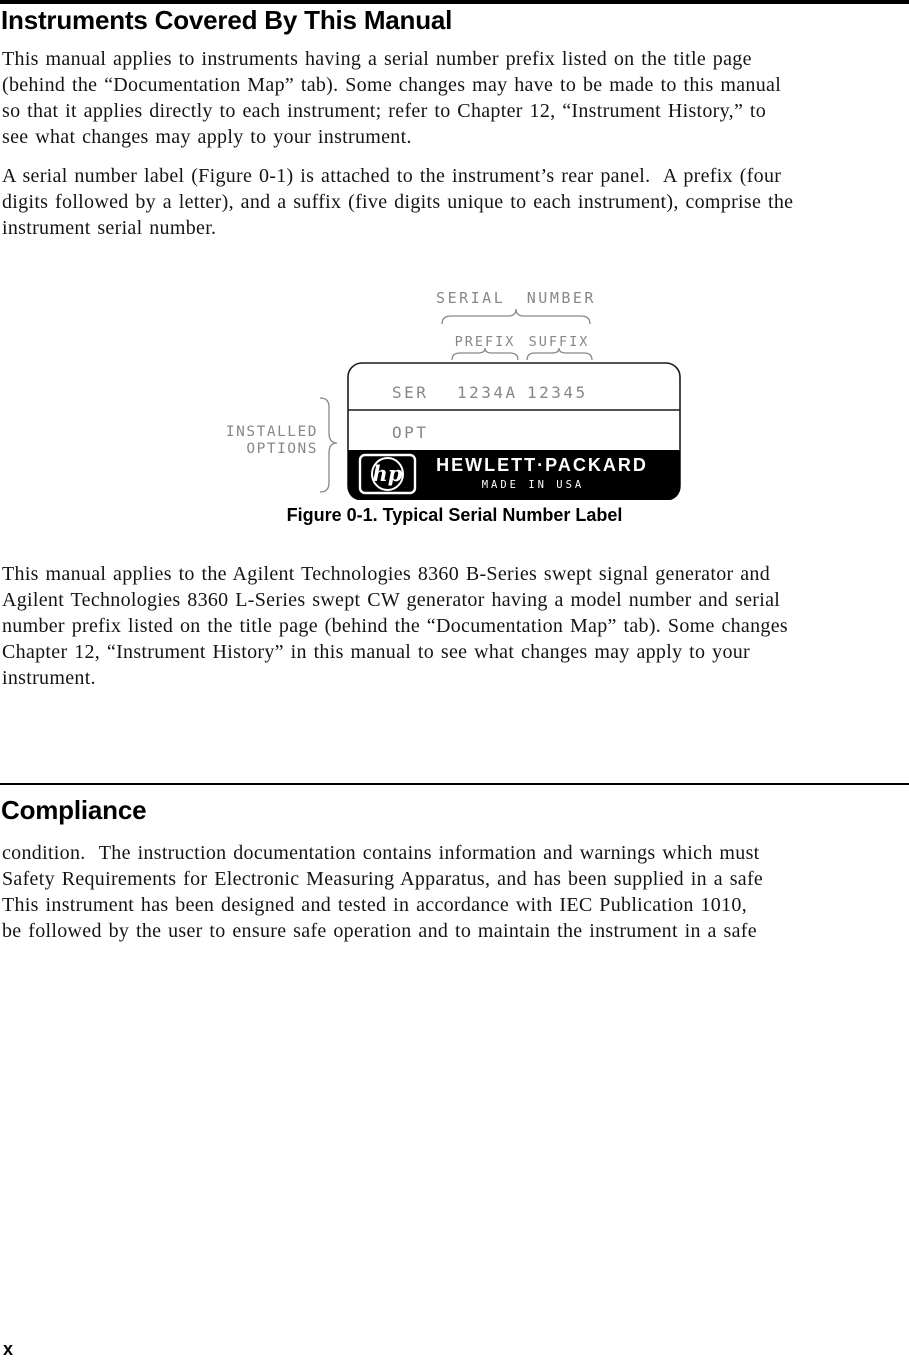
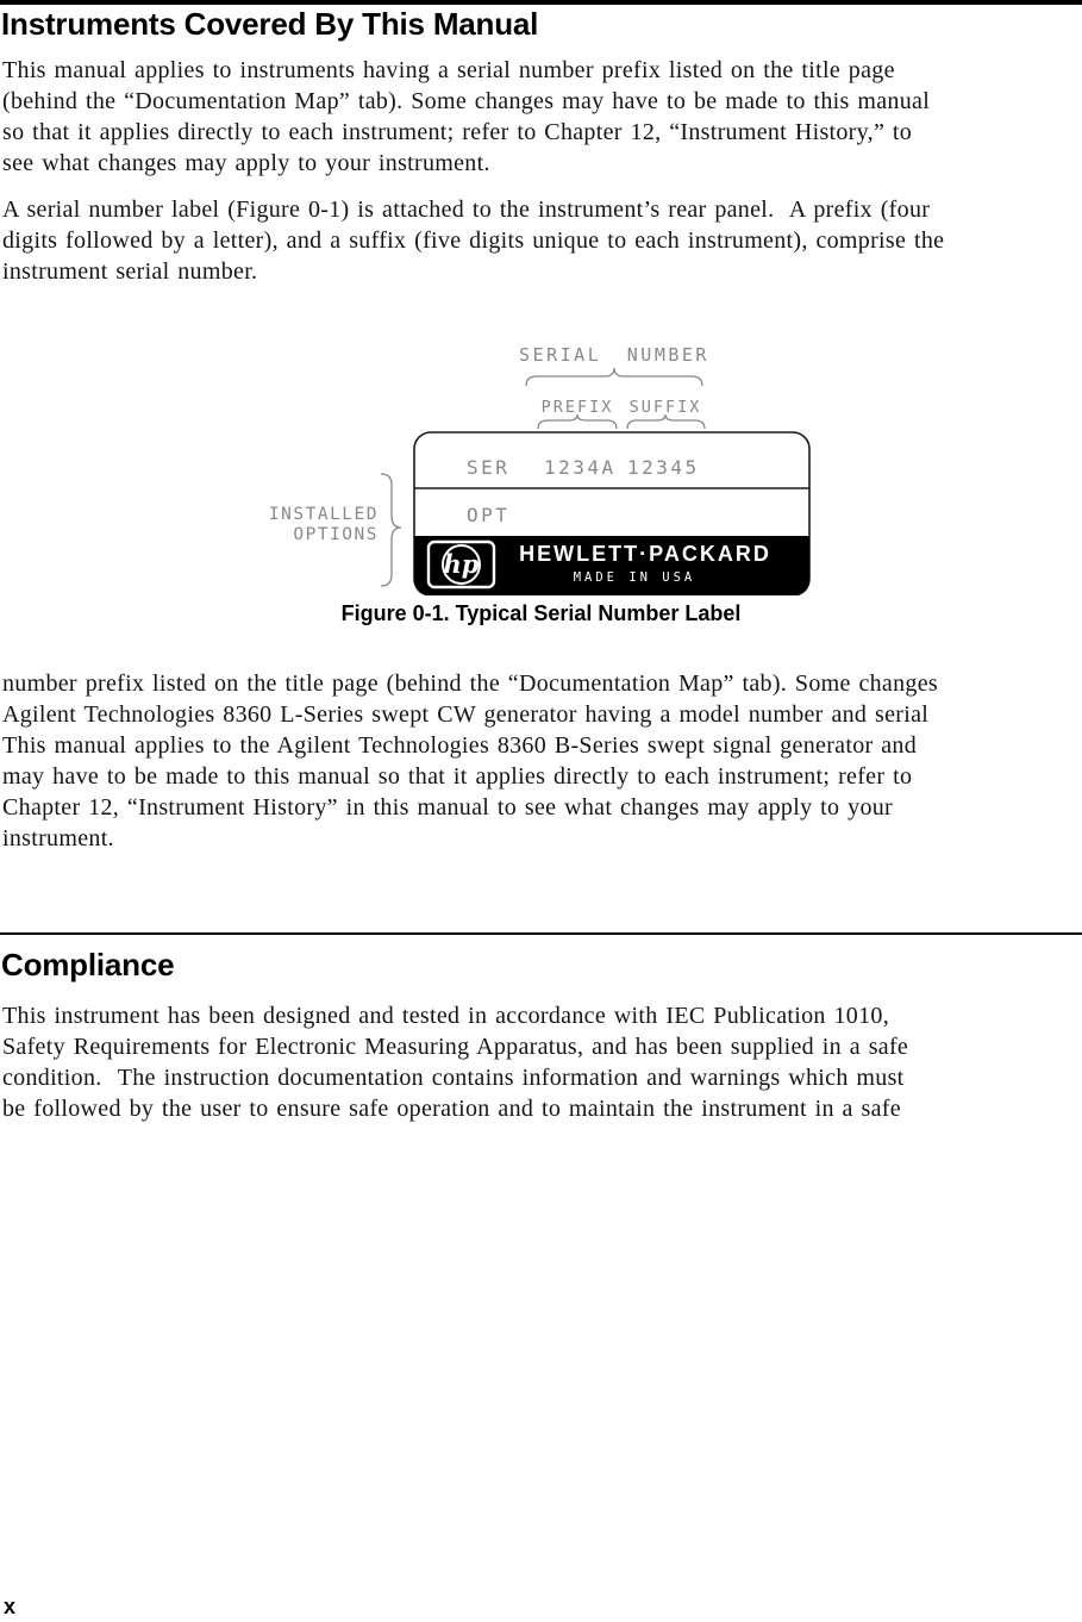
  Instruments Covered By This Manual
  This manual applies to instruments having a serial number prefix listed on the title page
  (behind the “Documentation Map” tab). Some changes may have to be made to this manual
  so that it applies directly to each instrument; refer to Chapter 12, “Instrument History,” to
  see what changes may apply to your instrument.
  A serial number label (Figure 0-1) is attached to the instrument’s rear panel. A prefix (four
  digits followed by a letter), and a suffix (five digits unique to each instrument), comprise the
  instrument serial number.
  SERIAL NUMBER
  PREFIX
  SUFFIX
  SER
  1234A
  12345
  OPT
  hp
  HEWLETT·PACKARD
  MADE IN USA
  INSTALLED
  OPTIONS
  Figure 0-1. Typical Serial Number Label
- This manual applies to the Agilent Technologies 8360 B-Series swept signal generator and
+ number prefix listed on the title page (behind the “Documentation Map” tab). Some changes
  Agilent Technologies 8360 L-Series swept CW generator having a model number and serial
- number prefix listed on the title page (behind the “Documentation Map” tab). Some changes
+ This manual applies to the Agilent Technologies 8360 B-Series swept signal generator and
+ may have to be made to this manual so that it applies directly to each instrument; refer to
  Chapter 12, “Instrument History” in this manual to see what changes may apply to your
  instrument.
  Compliance
- condition. The instruction documentation contains information and warnings which must
+ This instrument has been designed and tested in accordance with IEC Publication 1010,
  Safety Requirements for Electronic Measuring Apparatus, and has been supplied in a safe
- This instrument has been designed and tested in accordance with IEC Publication 1010,
+ condition. The instruction documentation contains information and warnings which must
  be followed by the user to ensure safe operation and to maintain the instrument in a safe
  x
